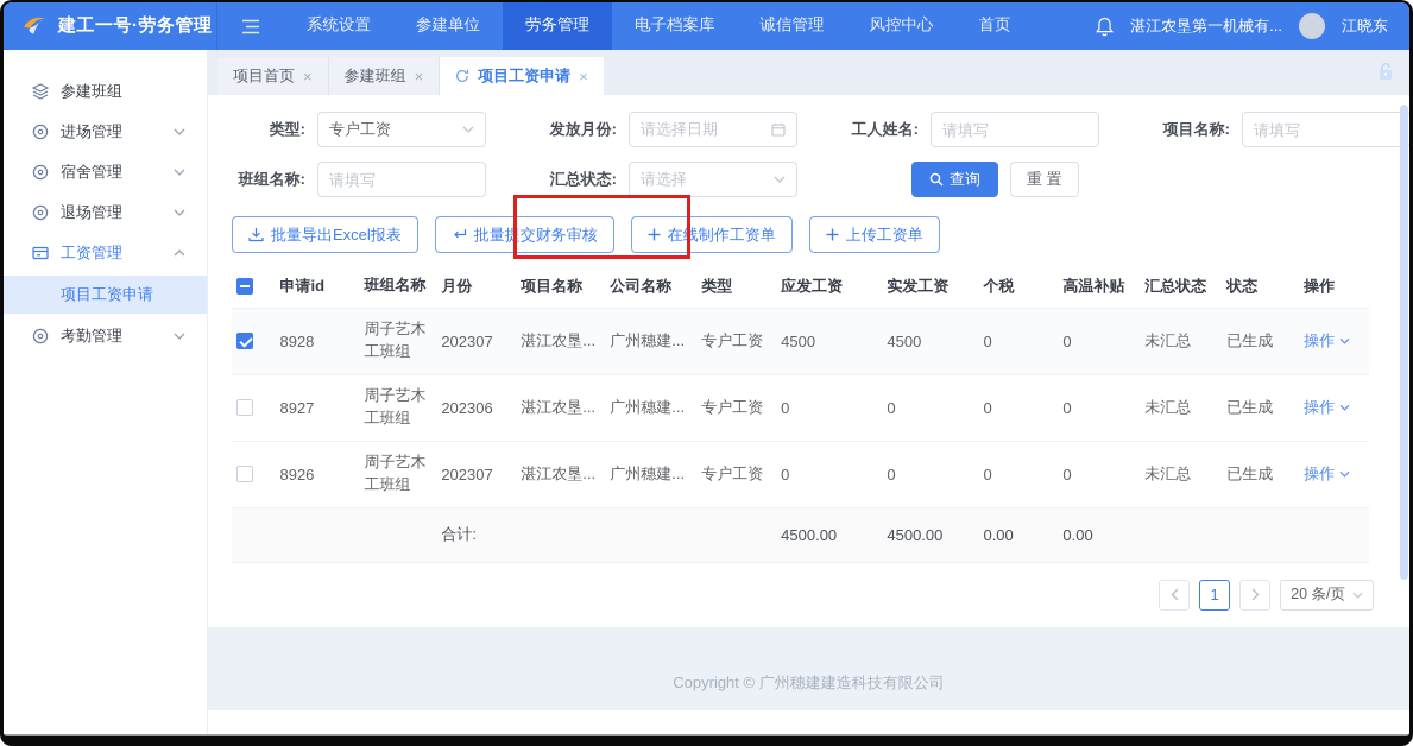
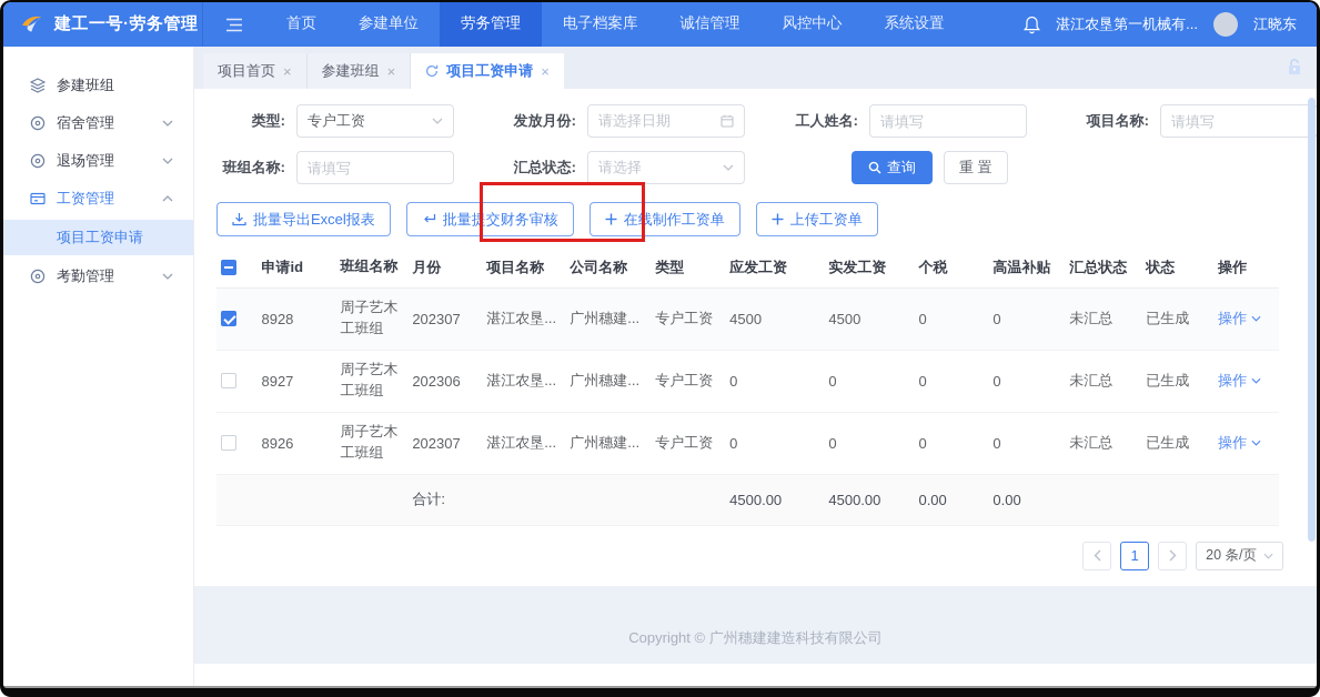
  建工一号·劳务管理
- 系统设置
+ 首页
  参建单位
  劳务管理
  电子档案库
  诚信管理
  风控中心
- 首页
+ 系统设置
  湛江农垦第一机械有...
  江晓东
  参建班组
- 进场管理
  宿舍管理
  退场管理
  工资管理
  项目工资申请
  考勤管理
  项目首页
  ×
  参建班组
  ×
  项目工资申请
  ×
  类型:
  专户工资
  发放月份:
  请选择日期
  工人姓名:
  请填写
  项目名称:
  请填写
  班组名称:
  请填写
  汇总状态:
  请选择
  查询
  重 置
  批量导出Excel报表
  批量提交财务审核
  在线制作工资单
  上传工资单
  	申请id	班组名称	月份	项目名称	公司名称	类型	应发工资	实发工资	个税	高温补贴	汇总状态	状态	操作
  	8928	周子艺木工班组	202307	湛江农垦...	广州穗建...	专户工资	4500	4500	0	0	未汇总	已生成	操作
  	8927	周子艺木工班组	202306	湛江农垦...	广州穗建...	专户工资	0	0	0	0	未汇总	已生成	操作
  	8926	周子艺木工班组	202307	湛江农垦...	广州穗建...	专户工资	0	0	0	0	未汇总	已生成	操作
  			合计:				4500.00	4500.00	0.00	0.00
  1
  20 条/页
  Copyright © 广州穗建建造科技有限公司
